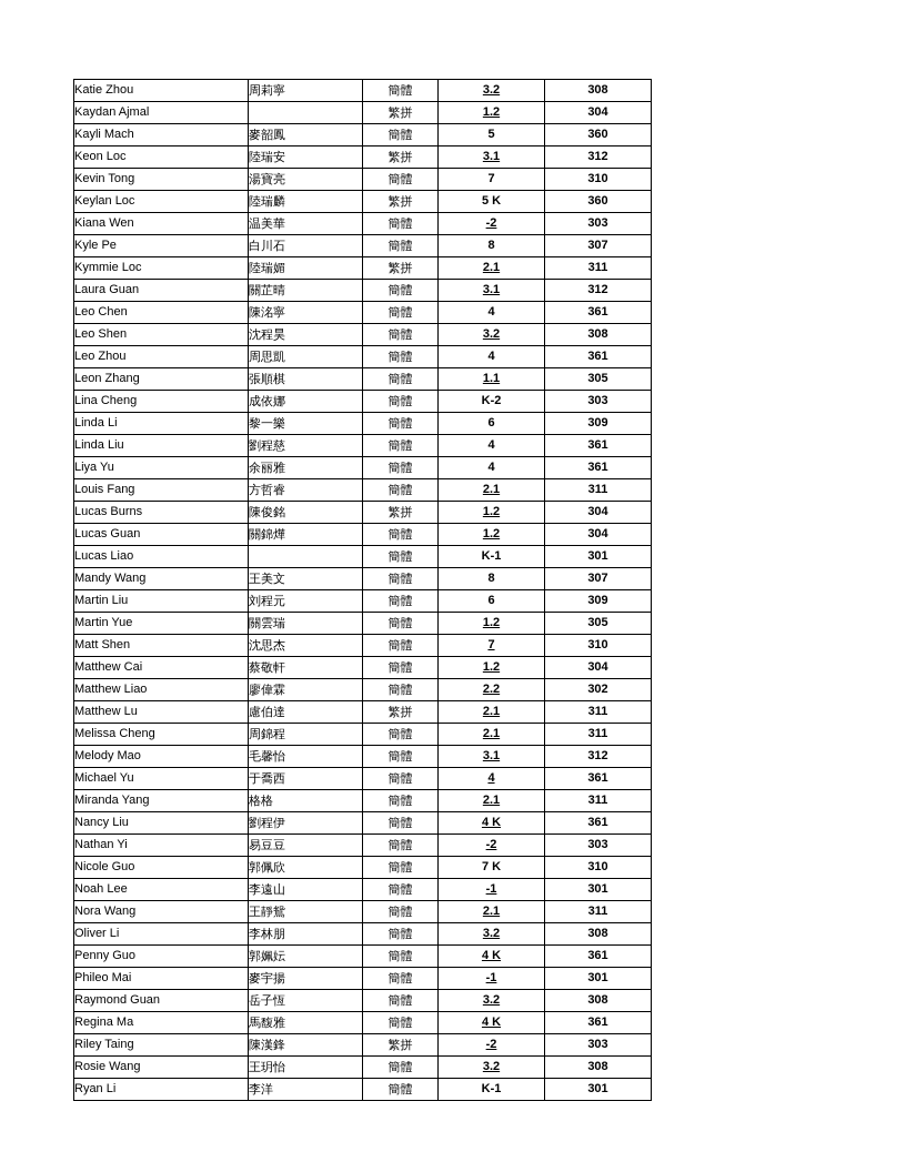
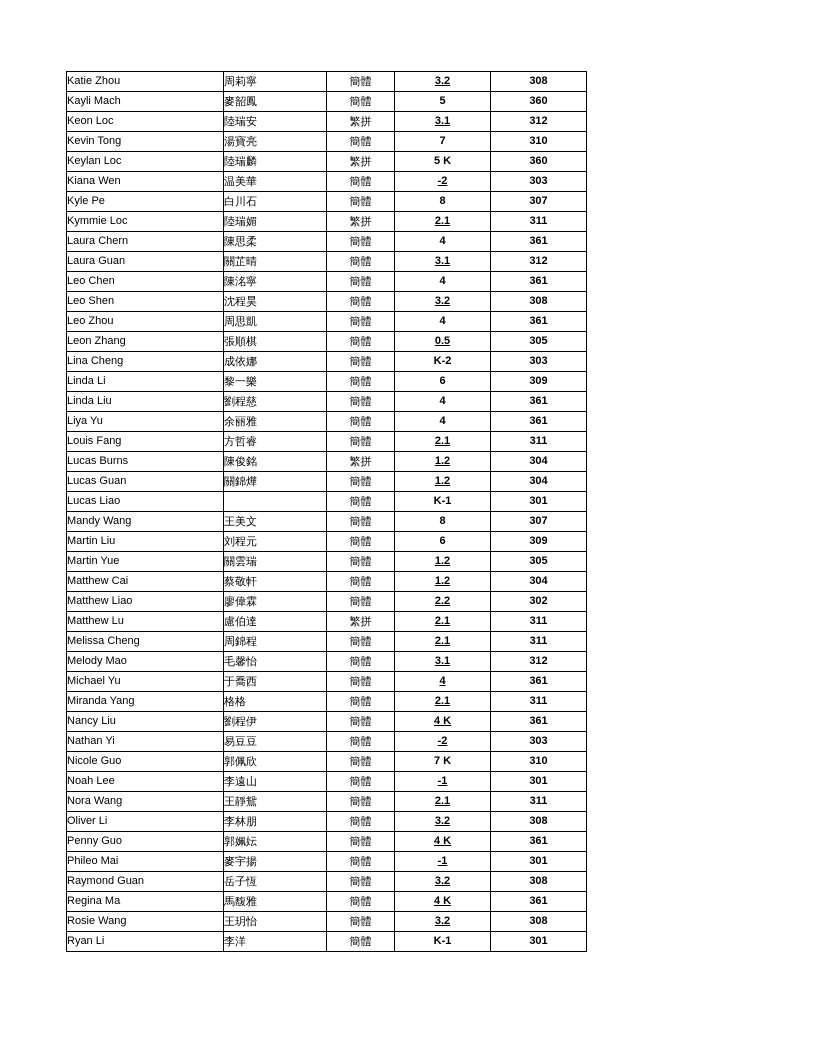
  Katie Zhou	周莉寧	簡體	3.2	308
- Kaydan Ajmal		繁拼	1.2	304
  Kayli Mach	麥韶鳳	簡體	5	360
  Keon Loc	陸瑞安	繁拼	3.1	312
  Kevin Tong	湯寶亮	簡體	7	310
  Keylan Loc	陸瑞麟	繁拼	5 K	360
  Kiana Wen	温美華	簡體	-2	303
  Kyle Pe	白川石	簡體	8	307
  Kymmie Loc	陸瑞媚	繁拼	2.1	311
+ Laura Chern	陳思柔	簡體	4	361
  Laura Guan	關芷晴	簡體	3.1	312
  Leo Chen	陳洺寧	簡體	4	361
  Leo Shen	沈程昊	簡體	3.2	308
  Leo Zhou	周思凱	簡體	4	361
- Leon Zhang	張順棋	簡體	1.1	305
+ Leon Zhang	張順棋	簡體	0.5	305
  Lina Cheng	成依娜	簡體	K-2	303
  Linda Li	黎一樂	簡體	6	309
  Linda Liu	劉程慈	簡體	4	361
  Liya Yu	余丽雅	簡體	4	361
  Louis Fang	方哲睿	簡體	2.1	311
  Lucas Burns	陳俊銘	繁拼	1.2	304
  Lucas Guan	關錦燁	簡體	1.2	304
  Lucas Liao		簡體	K-1	301
  Mandy Wang	王美文	簡體	8	307
  Martin Liu	刘程元	簡體	6	309
  Martin Yue	關雲瑞	簡體	1.2	305
- Matt Shen	沈思杰	簡體	7	310
  Matthew Cai	蔡敬軒	簡體	1.2	304
  Matthew Liao	廖偉霖	簡體	2.2	302
  Matthew Lu	慮伯達	繁拼	2.1	311
  Melissa Cheng	周錦程	簡體	2.1	311
  Melody Mao	毛馨怡	簡體	3.1	312
  Michael Yu	于喬西	簡體	4	361
  Miranda Yang	格格	簡體	2.1	311
  Nancy Liu	劉程伊	簡體	4 K	361
  Nathan Yi	易豆豆	簡體	-2	303
  Nicole Guo	郭佩欣	簡體	7 K	310
  Noah Lee	李遠山	簡體	-1	301
  Nora Wang	王靜鴛	簡體	2.1	311
  Oliver Li	李林朋	簡體	3.2	308
  Penny Guo	郭姵妘	簡體	4 K	361
  Phileo Mai	麥宇揚	簡體	-1	301
  Raymond Guan	岳子恆	簡體	3.2	308
  Regina Ma	馬馥雅	簡體	4 K	361
- Riley Taing	陳漢鋒	繁拼	-2	303
  Rosie Wang	王玥怡	簡體	3.2	308
  Ryan Li	李洋	簡體	K-1	301
